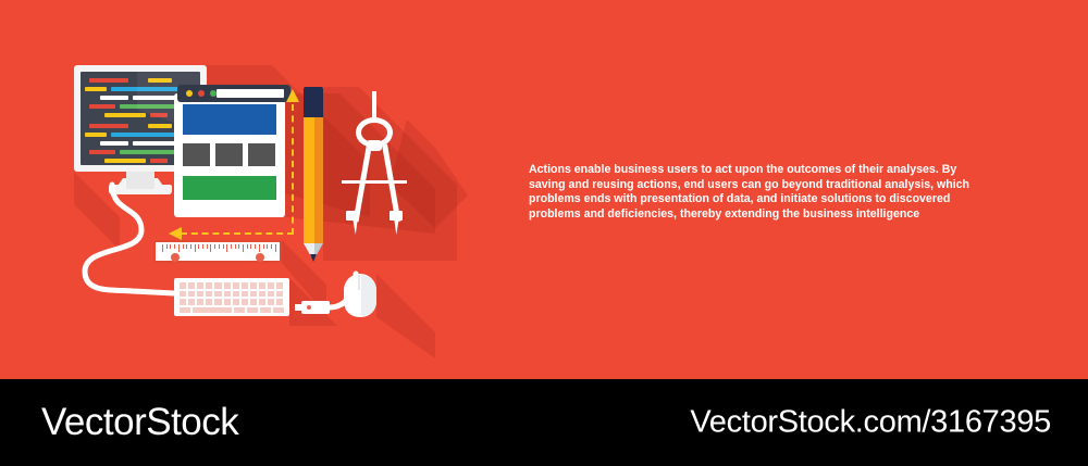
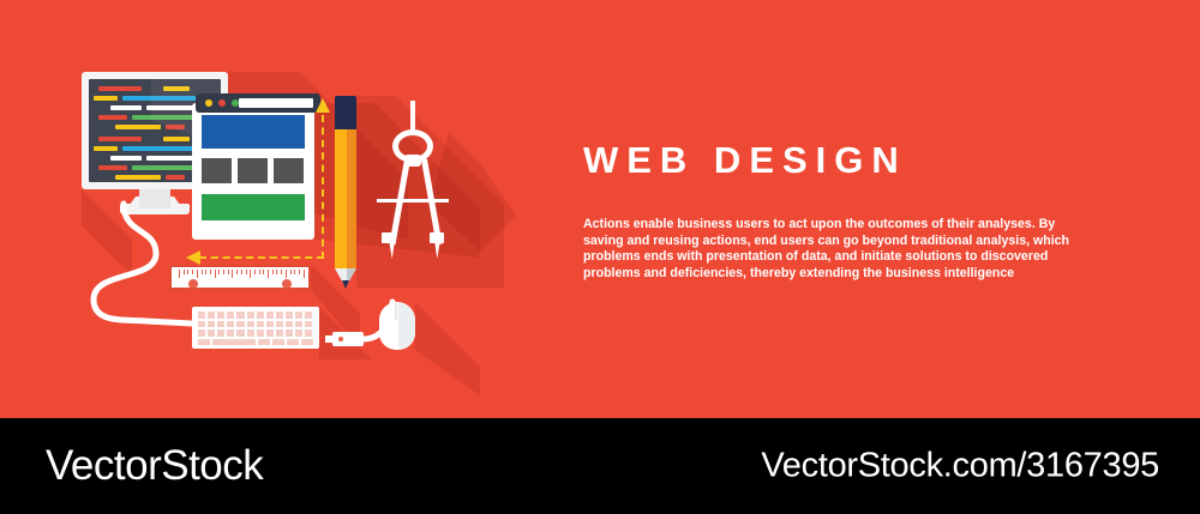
+ WEB DESIGN
  Actions enable business users to act upon the outcomes of their analyses. By saving and reusing actions, end users can go beyond traditional analysis, which problems ends with presentation of data, and initiate solutions to discovered problems and deficiencies, thereby extending the business intelligence
  VectorStock
  VectorStock.com/3167395
